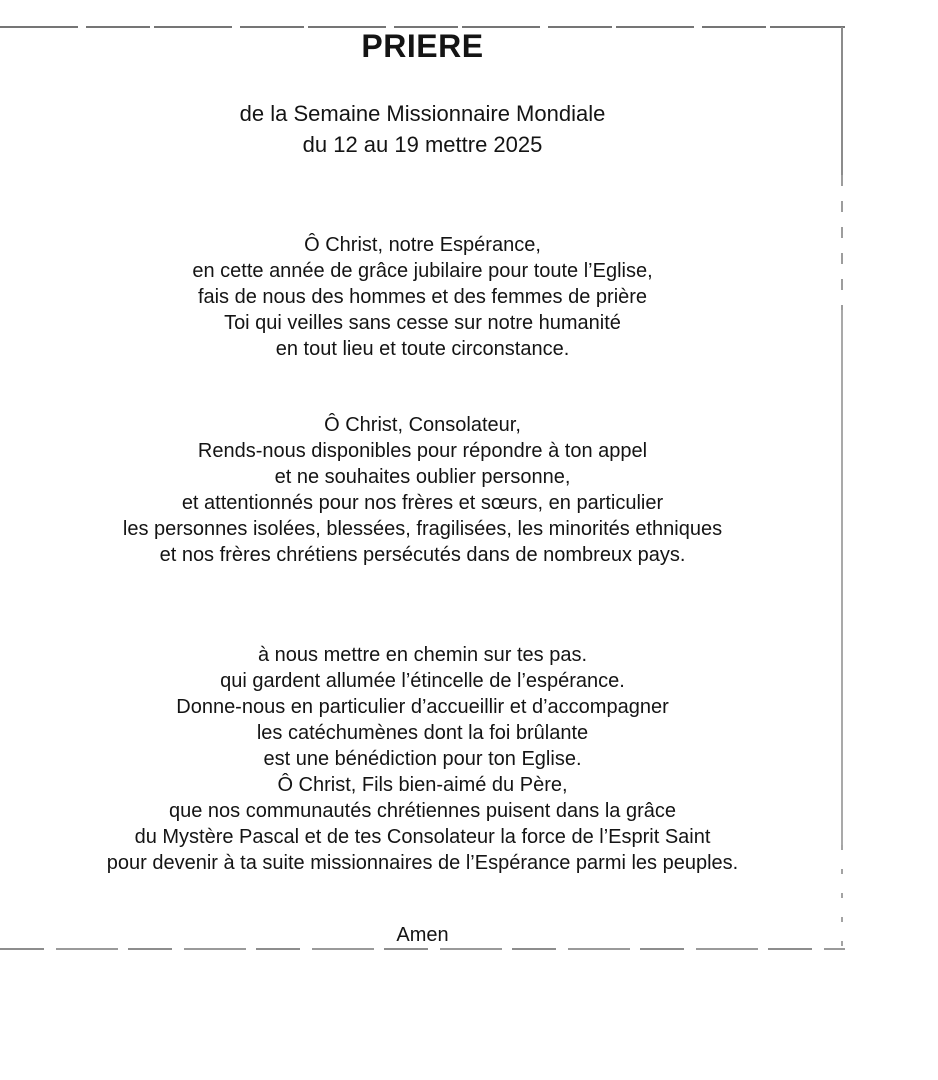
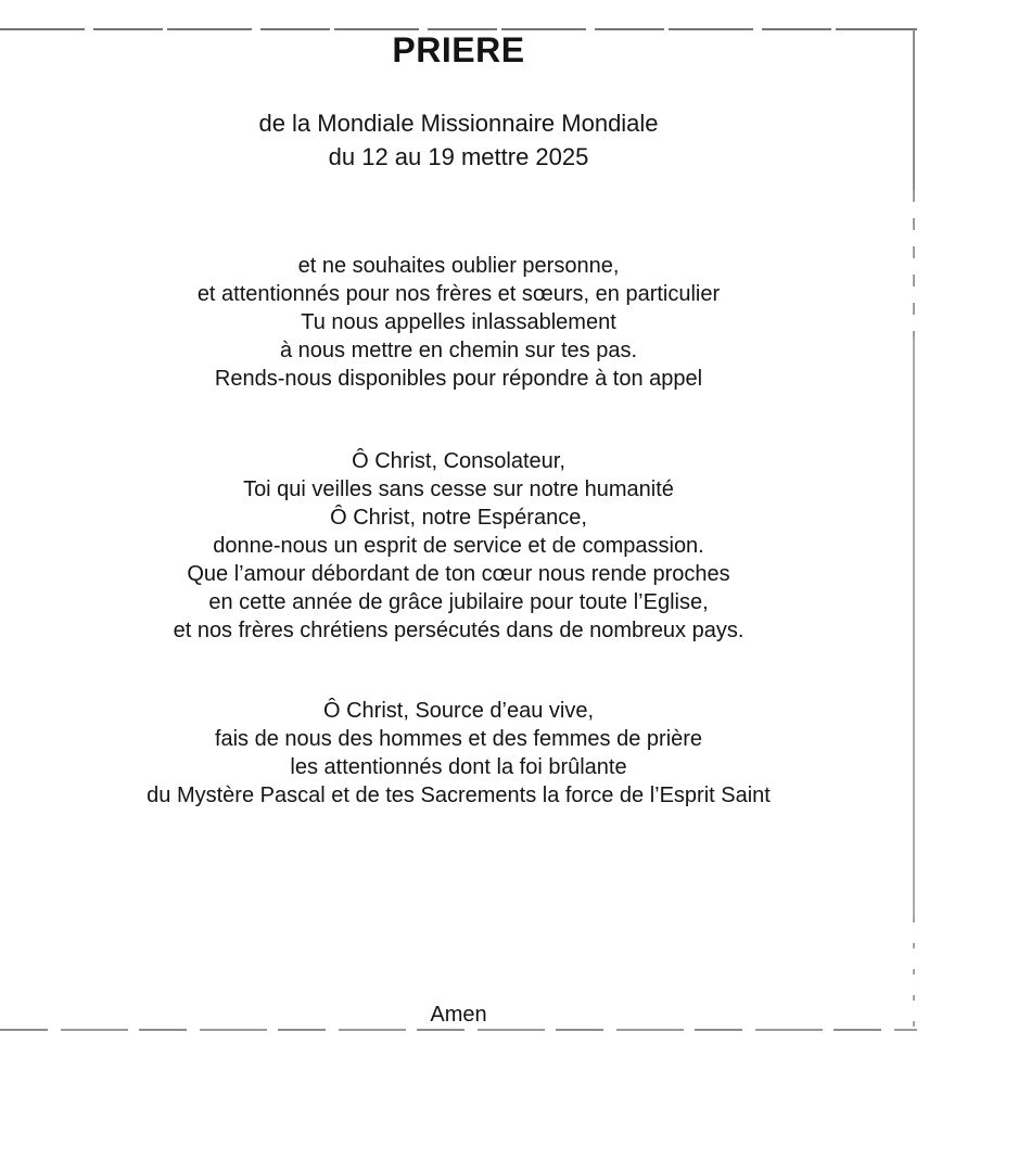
  PRIERE
- de la Semaine Missionnaire Mondiale
+ de la Mondiale Missionnaire Mondiale
  du 12 au 19 mettre 2025
- Ô Christ, notre Espérance,
+ et ne souhaites oublier personne,
- en cette année de grâce jubilaire pour toute l’Eglise,
+ et attentionnés pour nos frères et sœurs, en particulier
+ Tu nous appelles inlassablement
- fais de nous des hommes et des femmes de prière
+ à nous mettre en chemin sur tes pas.
- Toi qui veilles sans cesse sur notre humanité
+ Rends-nous disponibles pour répondre à ton appel
- en tout lieu et toute circonstance.
  Ô Christ, Consolateur,
- Rends-nous disponibles pour répondre à ton appel
+ Toi qui veilles sans cesse sur notre humanité
- et ne souhaites oublier personne,
+ Ô Christ, notre Espérance,
+ donne-nous un esprit de service et de compassion.
+ Que l’amour débordant de ton cœur nous rende proches
- et attentionnés pour nos frères et sœurs, en particulier
+ en cette année de grâce jubilaire pour toute l’Eglise,
- les personnes isolées, blessées, fragilisées, les minorités ethniques
  et nos frères chrétiens persécutés dans de nombreux pays.
+ Ô Christ, Source d’eau vive,
- à nous mettre en chemin sur tes pas.
+ fais de nous des hommes et des femmes de prière
- qui gardent allumée l’étincelle de l’espérance.
- Donne-nous en particulier d’accueillir et d’accompagner
- les catéchumènes dont la foi brûlante
+ les attentionnés dont la foi brûlante
- est une bénédiction pour ton Eglise.
- Ô Christ, Fils bien-aimé du Père,
- que nos communautés chrétiennes puisent dans la grâce
- du Mystère Pascal et de tes Consolateur la force de l’Esprit Saint
+ du Mystère Pascal et de tes Sacrements la force de l’Esprit Saint
- pour devenir à ta suite missionnaires de l’Espérance parmi les peuples.
  Amen
